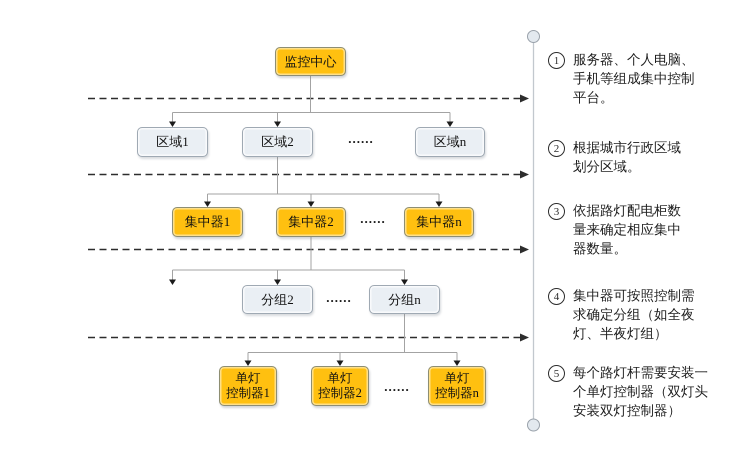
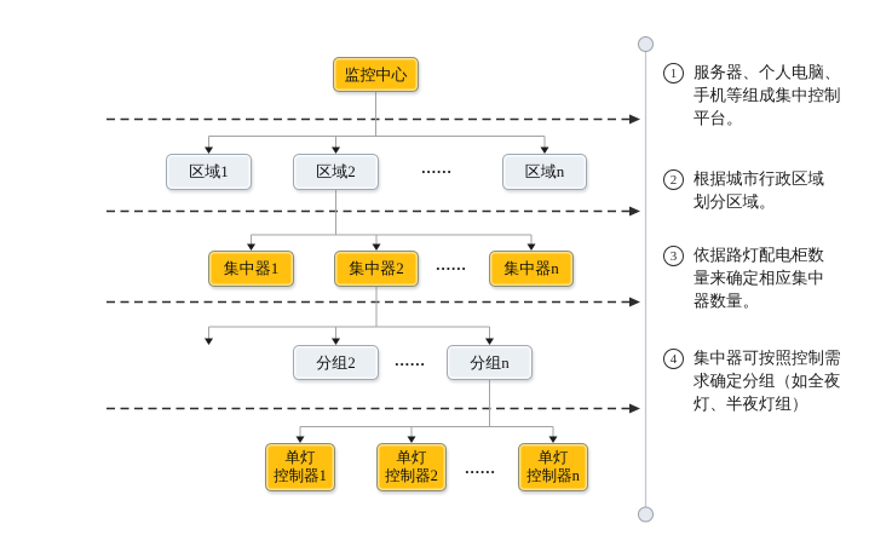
  监控中心
  区域1
  区域2
  ......
  区域n
  集中器1
  集中器2
  ......
  集中器n
  分组2
  ......
  分组n
  单灯
  控制器1
  单灯
  控制器2
  ......
  单灯
  控制器n
  1
  服务器、个人电脑、
  手机等组成集中控制
  平台。
  2
  根据城市行政区域
  划分区域。
  3
  依据路灯配电柜数
  量来确定相应集中
  器数量。
  4
  集中器可按照控制需
  求确定分组（如全夜
  灯、半夜灯组）
- 5
- 每个路灯杆需要安装一
- 个单灯控制器（双灯头
- 安装双灯控制器）
